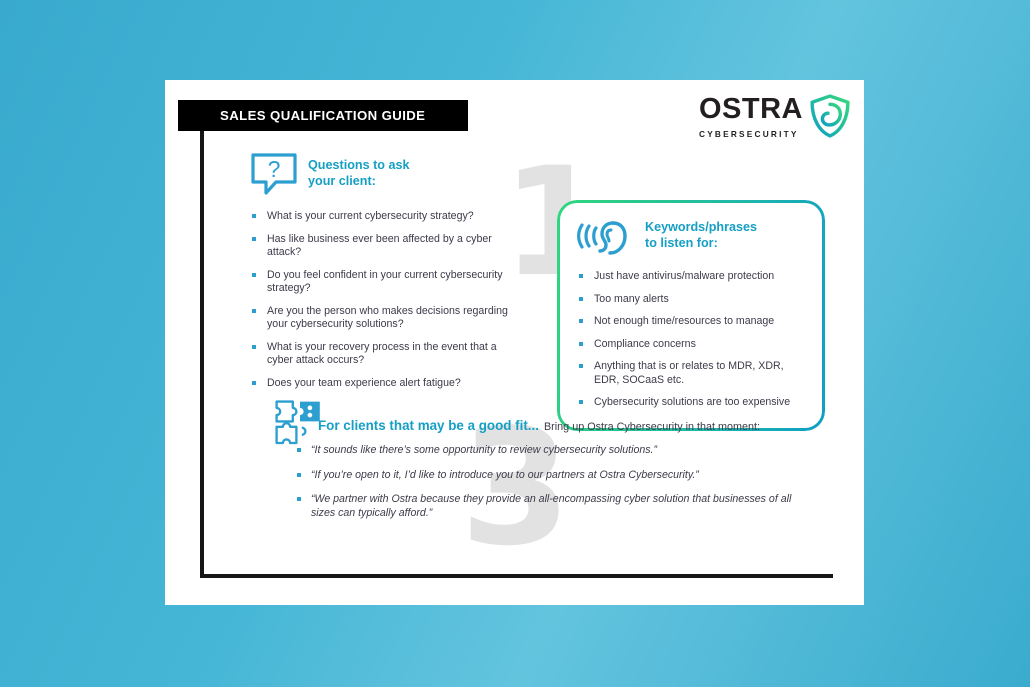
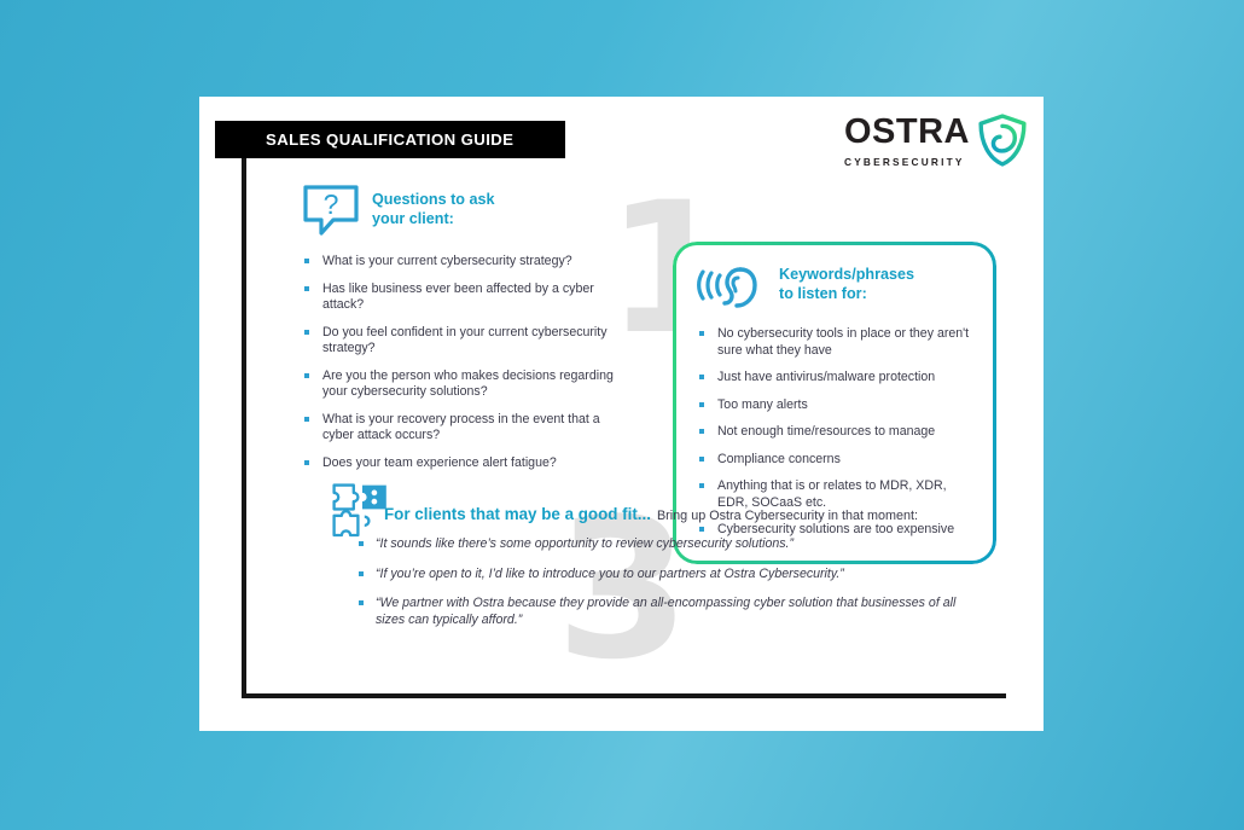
  1
  3
  SALES QUALIFICATION GUIDE
  OSTRA
  CYBERSECURITY
  ?
  Questions to ask
  your client:
  What is your current cybersecurity strategy?
  Has like business ever been affected by a cyber attack?
  Do you feel confident in your current cybersecurity strategy?
  Are you the person who makes decisions regarding your cybersecurity solutions?
  What is your recovery process in the event that a cyber attack occurs?
  Does your team experience alert fatigue?
  Keywords/phrases
  to listen for:
+ No cybersecurity tools in place or they aren't sure what they have
  Just have antivirus/malware protection
  Too many alerts
  Not enough time/resources to manage
  Compliance concerns
  Anything that is or relates to MDR, XDR, EDR, SOCaaS etc.
  Cybersecurity solutions are too expensive
  For clients that may be a good fit...
  Bring up Ostra Cybersecurity in that moment:
  “It sounds like there’s some opportunity to review cybersecurity solutions.”
  “If you’re open to it, I’d like to introduce you to our partners at Ostra Cybersecurity.”
  “We partner with Ostra because they provide an all-encompassing cyber solution that businesses of all sizes can typically afford.”
